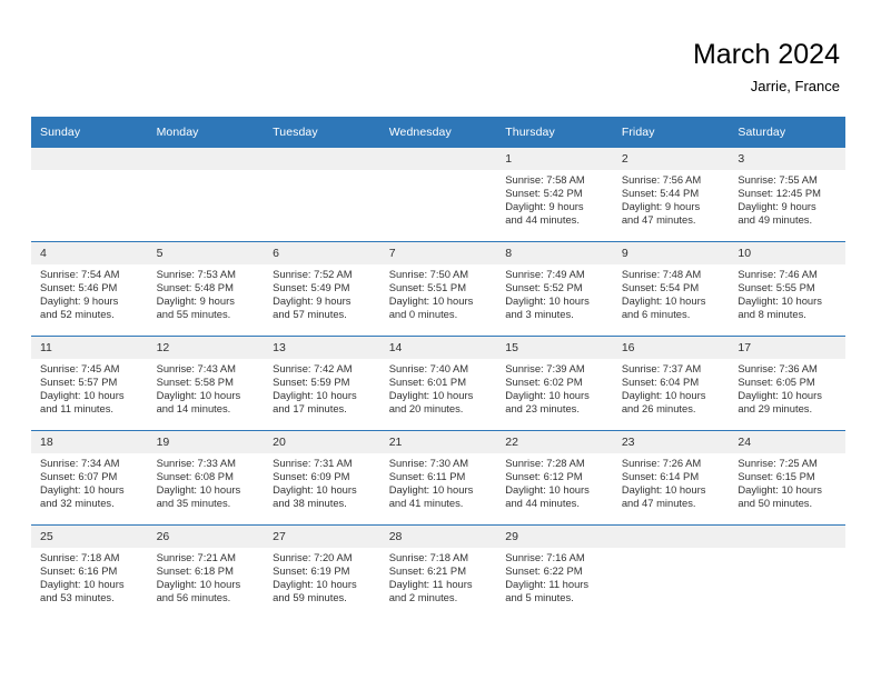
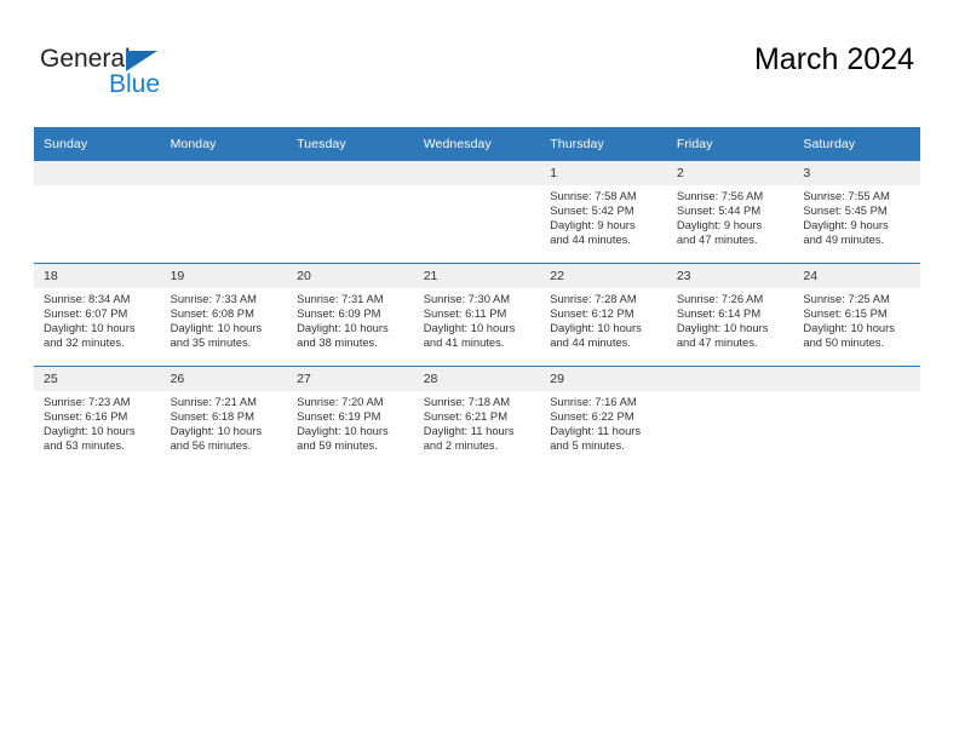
+ General
+ Blue
  March 2024
- Jarrie, France
  Sunday	Monday	Tuesday	Wednesday	Thursday	Friday	Saturday
- 				1Sunrise: 7:58 AMSunset: 5:42 PMDaylight: 9 hoursand 44 minutes.	2Sunrise: 7:56 AMSunset: 5:44 PMDaylight: 9 hoursand 47 minutes.	3Sunrise: 7:55 AMSunset: 12:45 PMDaylight: 9 hoursand 49 minutes.
+ 				1Sunrise: 7:58 AMSunset: 5:42 PMDaylight: 9 hoursand 44 minutes.	2Sunrise: 7:56 AMSunset: 5:44 PMDaylight: 9 hoursand 47 minutes.	3Sunrise: 7:55 AMSunset: 5:45 PMDaylight: 9 hoursand 49 minutes.
- 4Sunrise: 7:54 AMSunset: 5:46 PMDaylight: 9 hoursand 52 minutes.	5Sunrise: 7:53 AMSunset: 5:48 PMDaylight: 9 hoursand 55 minutes.	6Sunrise: 7:52 AMSunset: 5:49 PMDaylight: 9 hoursand 57 minutes.	7Sunrise: 7:50 AMSunset: 5:51 PMDaylight: 10 hoursand 0 minutes.	8Sunrise: 7:49 AMSunset: 5:52 PMDaylight: 10 hoursand 3 minutes.	9Sunrise: 7:48 AMSunset: 5:54 PMDaylight: 10 hoursand 6 minutes.	10Sunrise: 7:46 AMSunset: 5:55 PMDaylight: 10 hoursand 8 minutes.
- 11Sunrise: 7:45 AMSunset: 5:57 PMDaylight: 10 hoursand 11 minutes.	12Sunrise: 7:43 AMSunset: 5:58 PMDaylight: 10 hoursand 14 minutes.	13Sunrise: 7:42 AMSunset: 5:59 PMDaylight: 10 hoursand 17 minutes.	14Sunrise: 7:40 AMSunset: 6:01 PMDaylight: 10 hoursand 20 minutes.	15Sunrise: 7:39 AMSunset: 6:02 PMDaylight: 10 hoursand 23 minutes.	16Sunrise: 7:37 AMSunset: 6:04 PMDaylight: 10 hoursand 26 minutes.	17Sunrise: 7:36 AMSunset: 6:05 PMDaylight: 10 hoursand 29 minutes.
- 18Sunrise: 7:34 AMSunset: 6:07 PMDaylight: 10 hoursand 32 minutes.	19Sunrise: 7:33 AMSunset: 6:08 PMDaylight: 10 hoursand 35 minutes.	20Sunrise: 7:31 AMSunset: 6:09 PMDaylight: 10 hoursand 38 minutes.	21Sunrise: 7:30 AMSunset: 6:11 PMDaylight: 10 hoursand 41 minutes.	22Sunrise: 7:28 AMSunset: 6:12 PMDaylight: 10 hoursand 44 minutes.	23Sunrise: 7:26 AMSunset: 6:14 PMDaylight: 10 hoursand 47 minutes.	24Sunrise: 7:25 AMSunset: 6:15 PMDaylight: 10 hoursand 50 minutes.
+ 18Sunrise: 8:34 AMSunset: 6:07 PMDaylight: 10 hoursand 32 minutes.	19Sunrise: 7:33 AMSunset: 6:08 PMDaylight: 10 hoursand 35 minutes.	20Sunrise: 7:31 AMSunset: 6:09 PMDaylight: 10 hoursand 38 minutes.	21Sunrise: 7:30 AMSunset: 6:11 PMDaylight: 10 hoursand 41 minutes.	22Sunrise: 7:28 AMSunset: 6:12 PMDaylight: 10 hoursand 44 minutes.	23Sunrise: 7:26 AMSunset: 6:14 PMDaylight: 10 hoursand 47 minutes.	24Sunrise: 7:25 AMSunset: 6:15 PMDaylight: 10 hoursand 50 minutes.
- 25Sunrise: 7:18 AMSunset: 6:16 PMDaylight: 10 hoursand 53 minutes.	26Sunrise: 7:21 AMSunset: 6:18 PMDaylight: 10 hoursand 56 minutes.	27Sunrise: 7:20 AMSunset: 6:19 PMDaylight: 10 hoursand 59 minutes.	28Sunrise: 7:18 AMSunset: 6:21 PMDaylight: 11 hoursand 2 minutes.	29Sunrise: 7:16 AMSunset: 6:22 PMDaylight: 11 hoursand 5 minutes.
+ 25Sunrise: 7:23 AMSunset: 6:16 PMDaylight: 10 hoursand 53 minutes.	26Sunrise: 7:21 AMSunset: 6:18 PMDaylight: 10 hoursand 56 minutes.	27Sunrise: 7:20 AMSunset: 6:19 PMDaylight: 10 hoursand 59 minutes.	28Sunrise: 7:18 AMSunset: 6:21 PMDaylight: 11 hoursand 2 minutes.	29Sunrise: 7:16 AMSunset: 6:22 PMDaylight: 11 hoursand 5 minutes.
